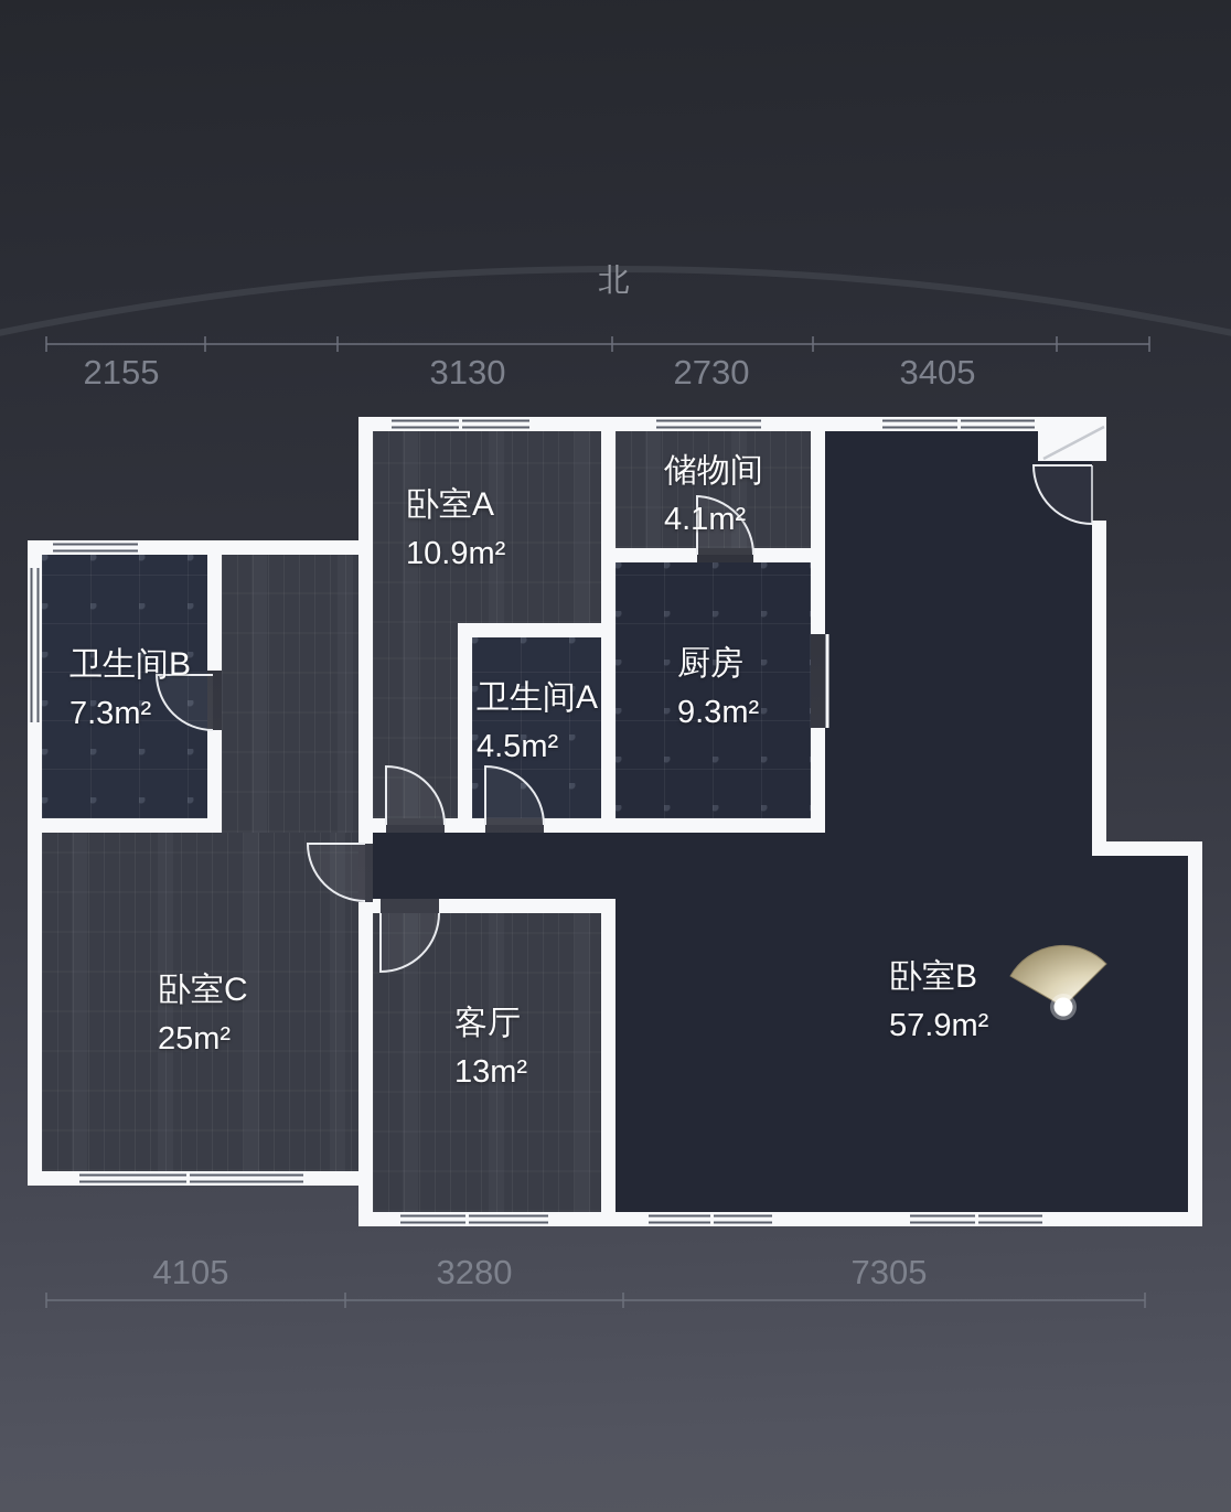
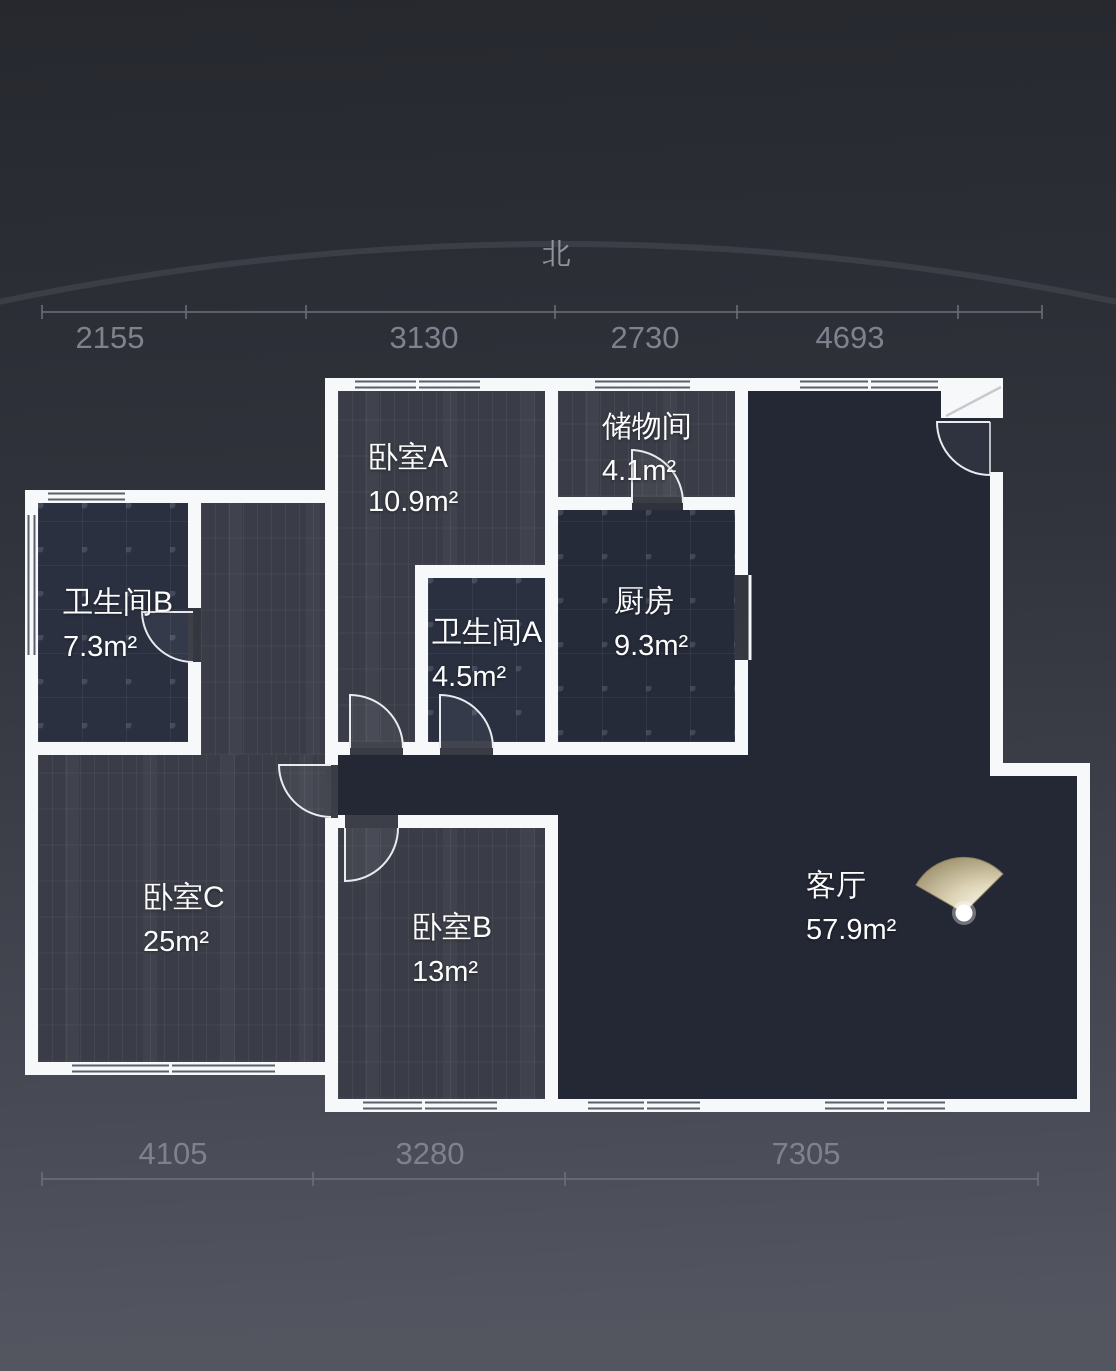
  北
  2155
  3130
  2730
- 3405
+ 4693
  4105
  3280
  7305
  卧室A
  10.9m²
  储物间
  4.1m²
  卫生间B
  7.3m²
  卫生间A
  4.5m²
  厨房
  9.3m²
  卧室C
  25m²
- 客厅
+ 卧室B
  13m²
- 卧室B
+ 客厅
  57.9m²
